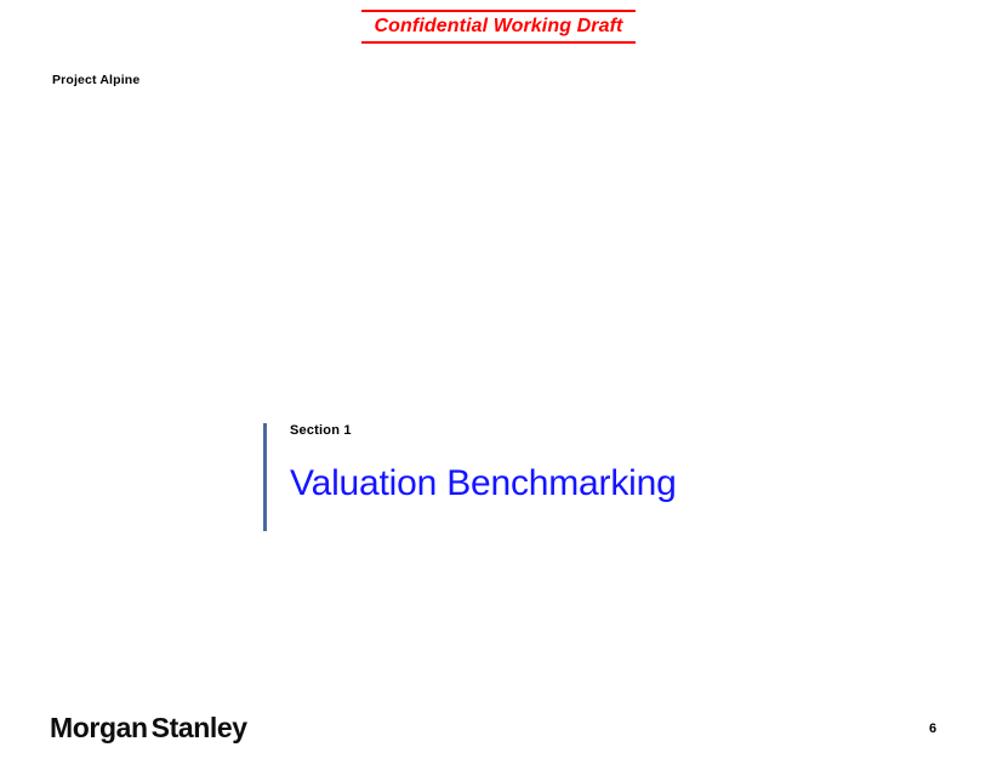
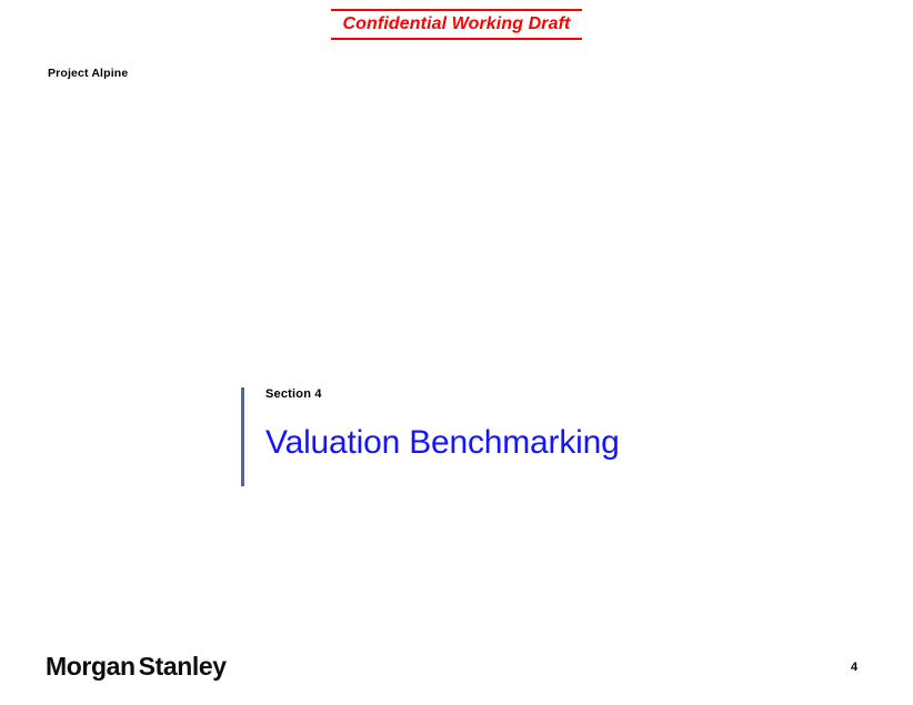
  Confidential Working Draft
  Project Alpine
- Section 1
+ Section 4
  Valuation Benchmarking
  MorganStanley
- 6
+ 4
